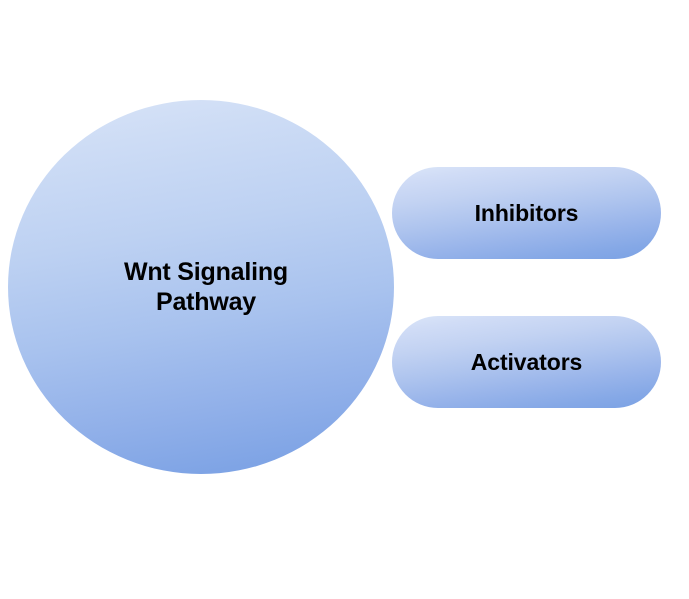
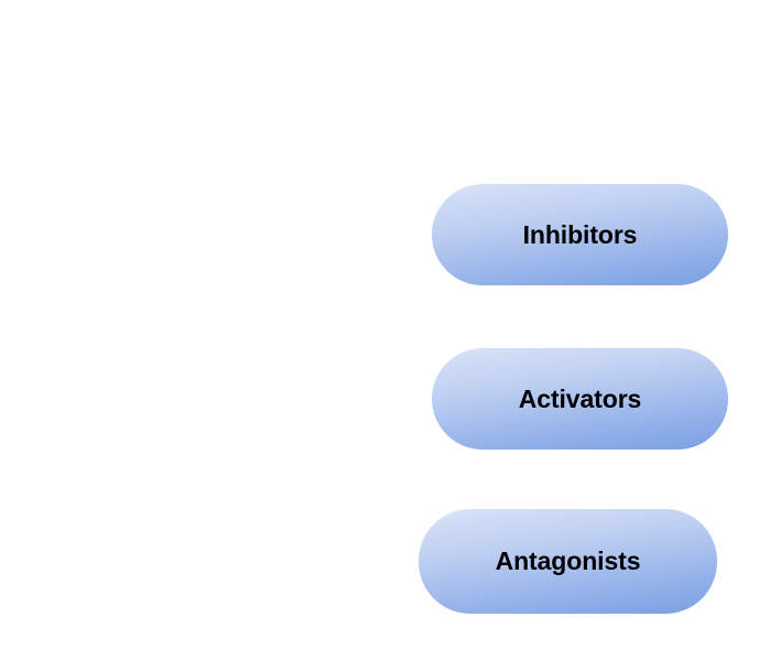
- Wnt Signaling
- Pathway
  Inhibitors
  Activators
+ Antagonists
